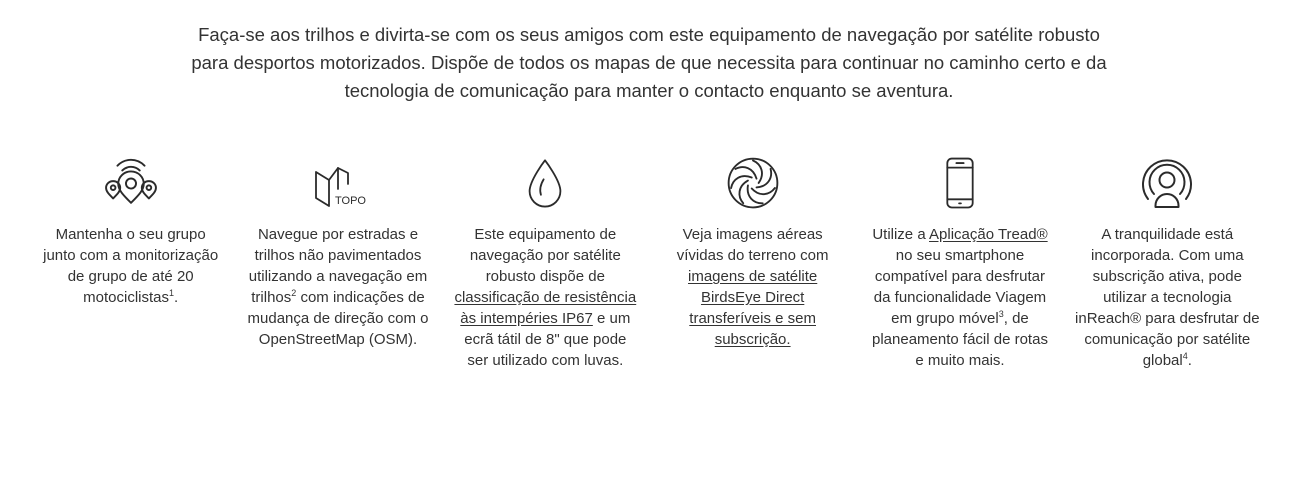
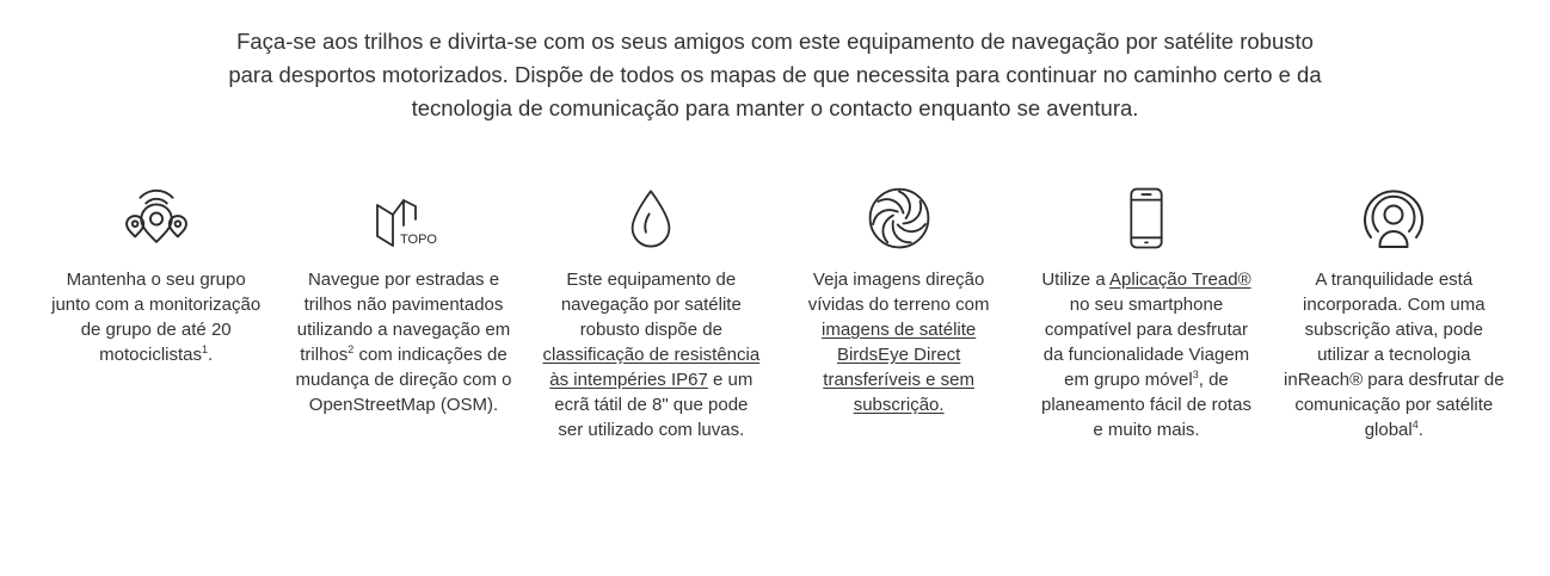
  Faça-se aos trilhos e divirta-se com os seus amigos com este equipamento de navegação por satélite robusto para desportos motorizados. Dispõe de todos os mapas de que necessita para continuar no caminho certo e da tecnologia de comunicação para manter o contacto enquanto se aventura.
  Mantenha o seu grupo junto com a monitorização de grupo de até 20 motociclistas1.
  TOPO
  Navegue por estradas e trilhos não pavimentados utilizando a navegação em trilhos2 com indicações de mudança de direção com o OpenStreetMap (OSM).
  Este equipamento de navegação por satélite robusto dispõe de classificação de resistência às intempéries IP67 e um ecrã tátil de 8" que pode ser utilizado com luvas.
- Veja imagens aéreas vívidas do terreno com imagens de satélite BirdsEye Direct transferíveis e sem subscrição.
+ Veja imagens direção vívidas do terreno com imagens de satélite BirdsEye Direct transferíveis e sem subscrição.
  Utilize a Aplicação Tread® no seu smartphone compatível para desfrutar da funcionalidade Viagem em grupo móvel3, de planeamento fácil de rotas e muito mais.
  A tranquilidade está incorporada. Com uma subscrição ativa, pode utilizar a tecnologia inReach® para desfrutar de comunicação por satélite global4.
